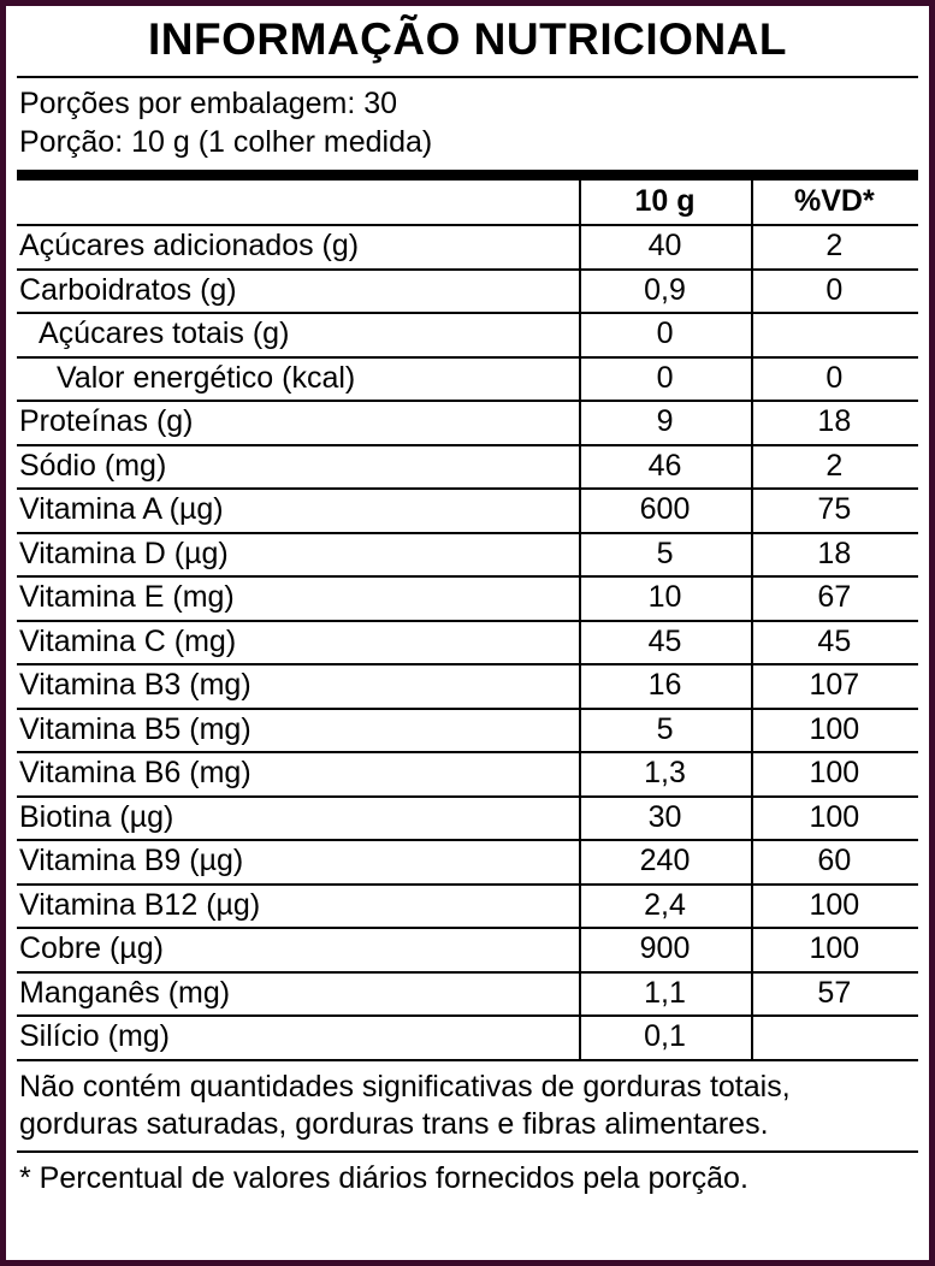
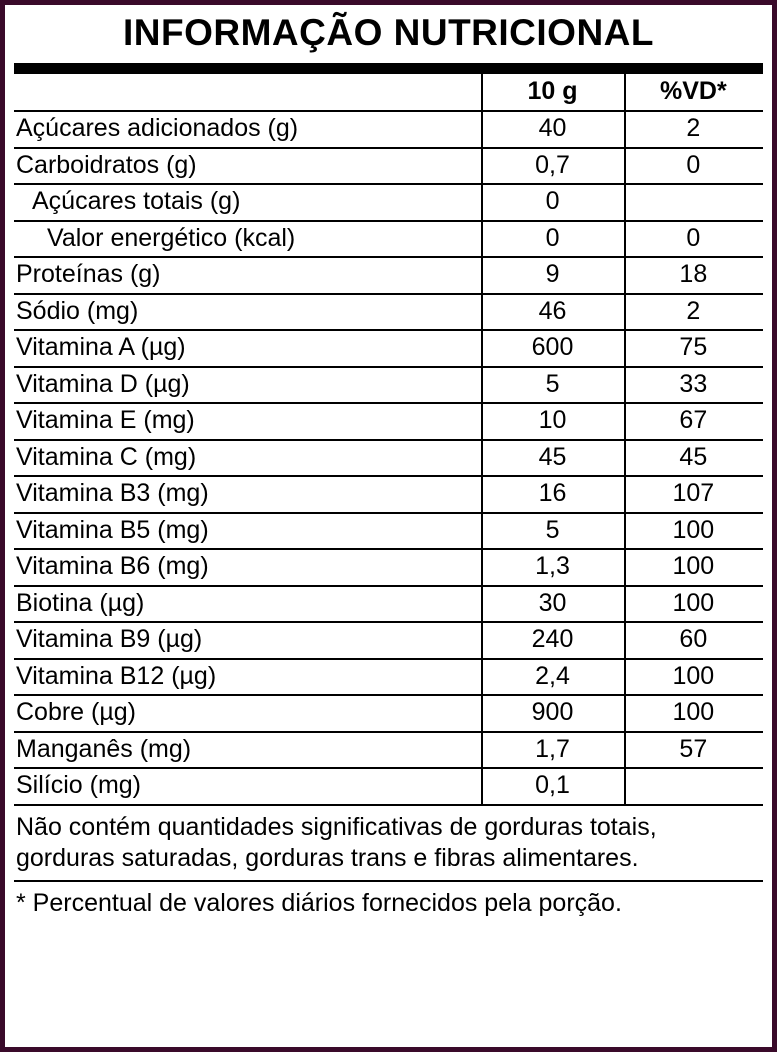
  INFORMAÇÃO NUTRICIONAL
- Porções por embalagem: 30
- Porção: 10 g (1 colher medida)
  	10 g	%VD*
  Açúcares adicionados (g)	40	2
- Carboidratos (g)	0,9	0
+ Carboidratos (g)	0,7	0
  Açúcares totais (g)	0
  Valor energético (kcal)	0	0
  Proteínas (g)	9	18
  Sódio (mg)	46	2
  Vitamina A (µg)	600	75
- Vitamina D (µg)	5	18
+ Vitamina D (µg)	5	33
  Vitamina E (mg)	10	67
  Vitamina C (mg)	45	45
  Vitamina B3 (mg)	16	107
  Vitamina B5 (mg)	5	100
  Vitamina B6 (mg)	1,3	100
  Biotina (µg)	30	100
  Vitamina B9 (µg)	240	60
  Vitamina B12 (µg)	2,4	100
  Cobre (µg)	900	100
- Manganês (mg)	1,1	57
+ Manganês (mg)	1,7	57
  Silício (mg)	0,1
  Não contém quantidades significativas de gorduras totais,
  gorduras saturadas, gorduras trans e fibras alimentares.
  * Percentual de valores diários fornecidos pela porção.
